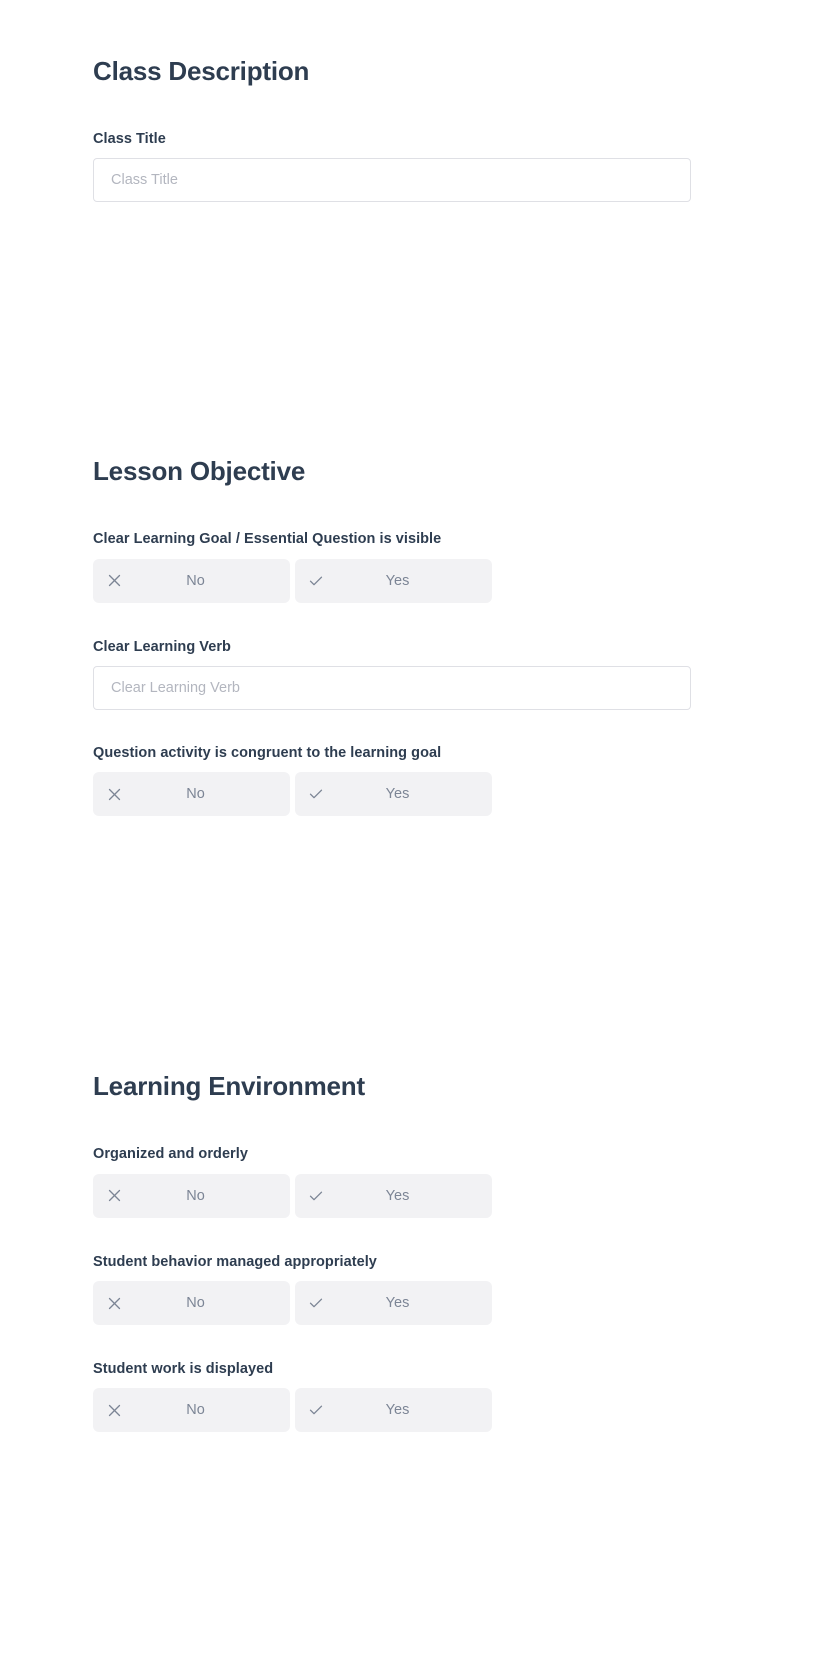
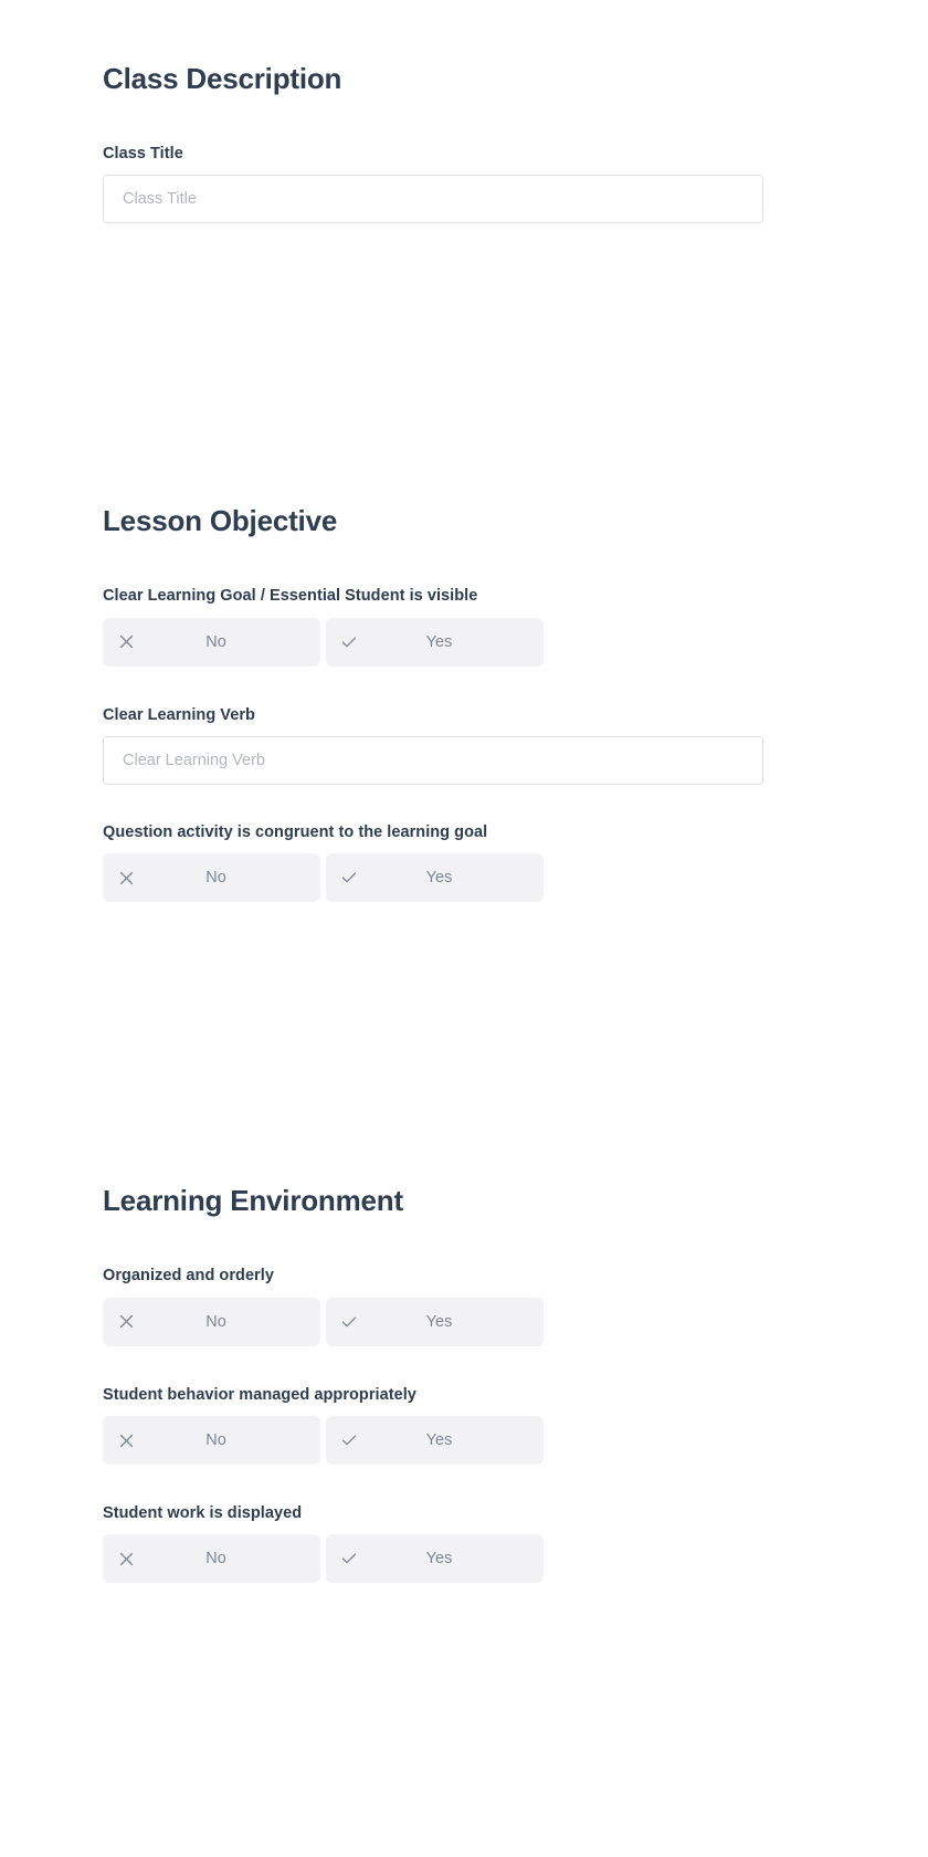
  Class Description
  Class Title
  Class Title
  Lesson Objective
- Clear Learning Goal / Essential Question is visible
+ Clear Learning Goal / Essential Student is visible
  No
  Yes
  Clear Learning Verb
  Clear Learning Verb
  Question activity is congruent to the learning goal
  No
  Yes
  Learning Environment
  Organized and orderly
  No
  Yes
  Student behavior managed appropriately
  No
  Yes
  Student work is displayed
  No
  Yes
